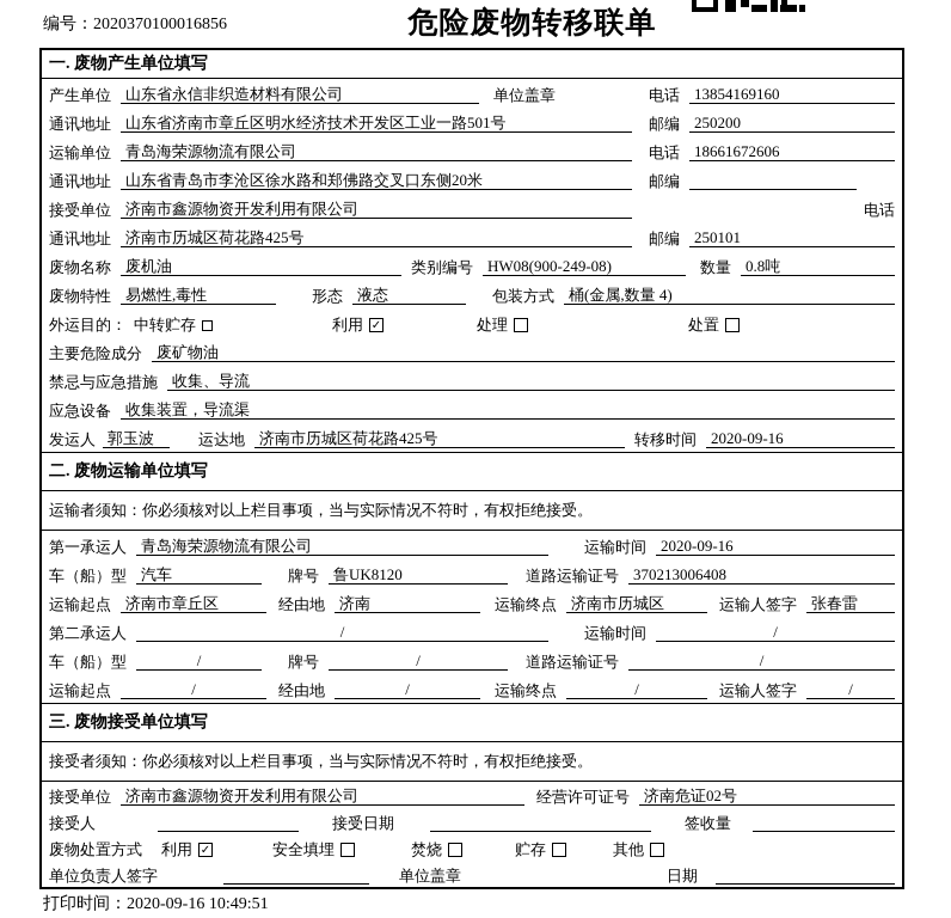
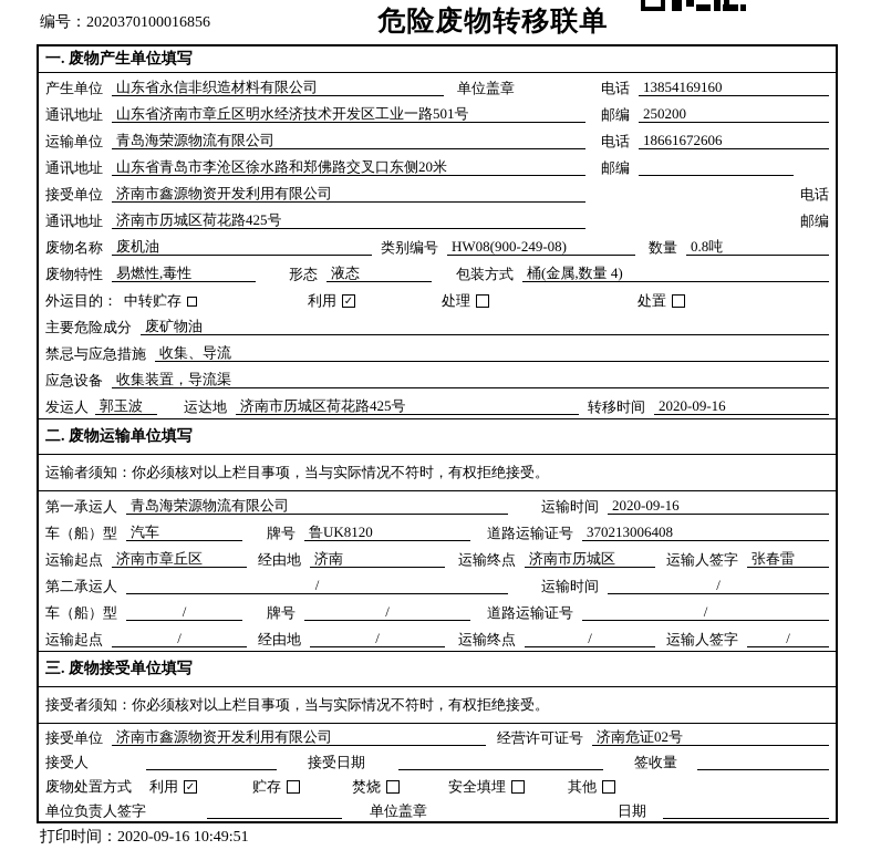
  编号：2020370100016856
  危险废物转移联单
  一. 废物产生单位填写
  产生单位
  山东省永信非织造材料有限公司
  单位盖章
  电话
  13854169160
  通讯地址
  山东省济南市章丘区明水经济技术开发区工业一路501号
  邮编
  250200
  运输单位
  青岛海荣源物流有限公司
  电话
  18661672606
  通讯地址
  山东省青岛市李沧区徐水路和郑佛路交叉口东侧20米
  邮编
  接受单位
  济南市鑫源物资开发利用有限公司
  电话
  通讯地址
  济南市历城区荷花路425号
  邮编
- 250101
  废物名称
  废机油
  类别编号
  HW08(900-249-08)
  数量
  0.8吨
  废物特性
  易燃性,毒性
  形态
  液态
  包装方式
  桶(金属,数量 4)
  外运目的：
  中转贮存
  利用
  ✓
  处理
  处置
  主要危险成分
  废矿物油
  禁忌与应急措施
  收集、导流
  应急设备
  收集装置，导流渠
  发运人
  郭玉波
  运达地
  济南市历城区荷花路425号
  转移时间
  2020-09-16
  二. 废物运输单位填写
  运输者须知：你必须核对以上栏目事项，当与实际情况不符时，有权拒绝接受。
  第一承运人
  青岛海荣源物流有限公司
  运输时间
  2020-09-16
  车（船）型
  汽车
  牌号
  鲁UK8120
  道路运输证号
  370213006408
  运输起点
  济南市章丘区
  经由地
  济南
  运输终点
  济南市历城区
  运输人签字
  张春雷
  第二承运人
  /
  运输时间
  /
  车（船）型
  /
  牌号
  /
  道路运输证号
  /
  运输起点
  /
  经由地
  /
  运输终点
  /
  运输人签字
  /
  三. 废物接受单位填写
  接受者须知：你必须核对以上栏目事项，当与实际情况不符时，有权拒绝接受。
  接受单位
  济南市鑫源物资开发利用有限公司
  经营许可证号
  济南危证02号
  接受人
  接受日期
  签收量
  废物处置方式
  利用
  ✓
- 安全填埋
+ 贮存
  焚烧
- 贮存
+ 安全填埋
  其他
  单位负责人签字
  单位盖章
  日期
  打印时间：2020-09-16 10:49:51
